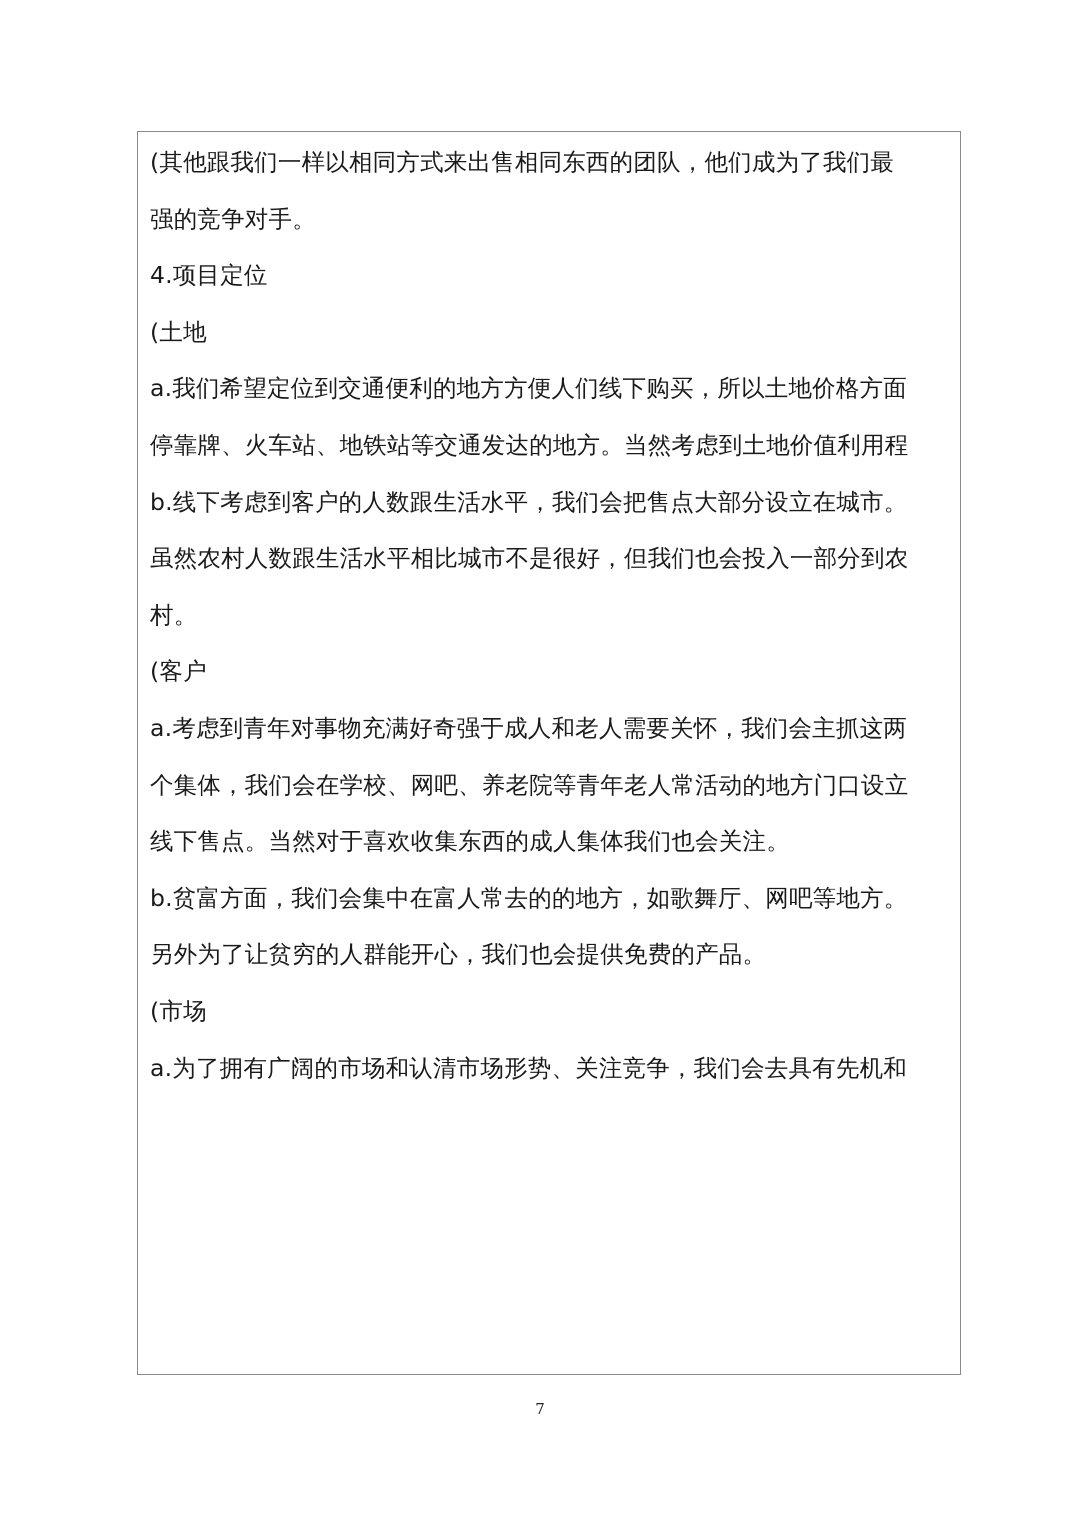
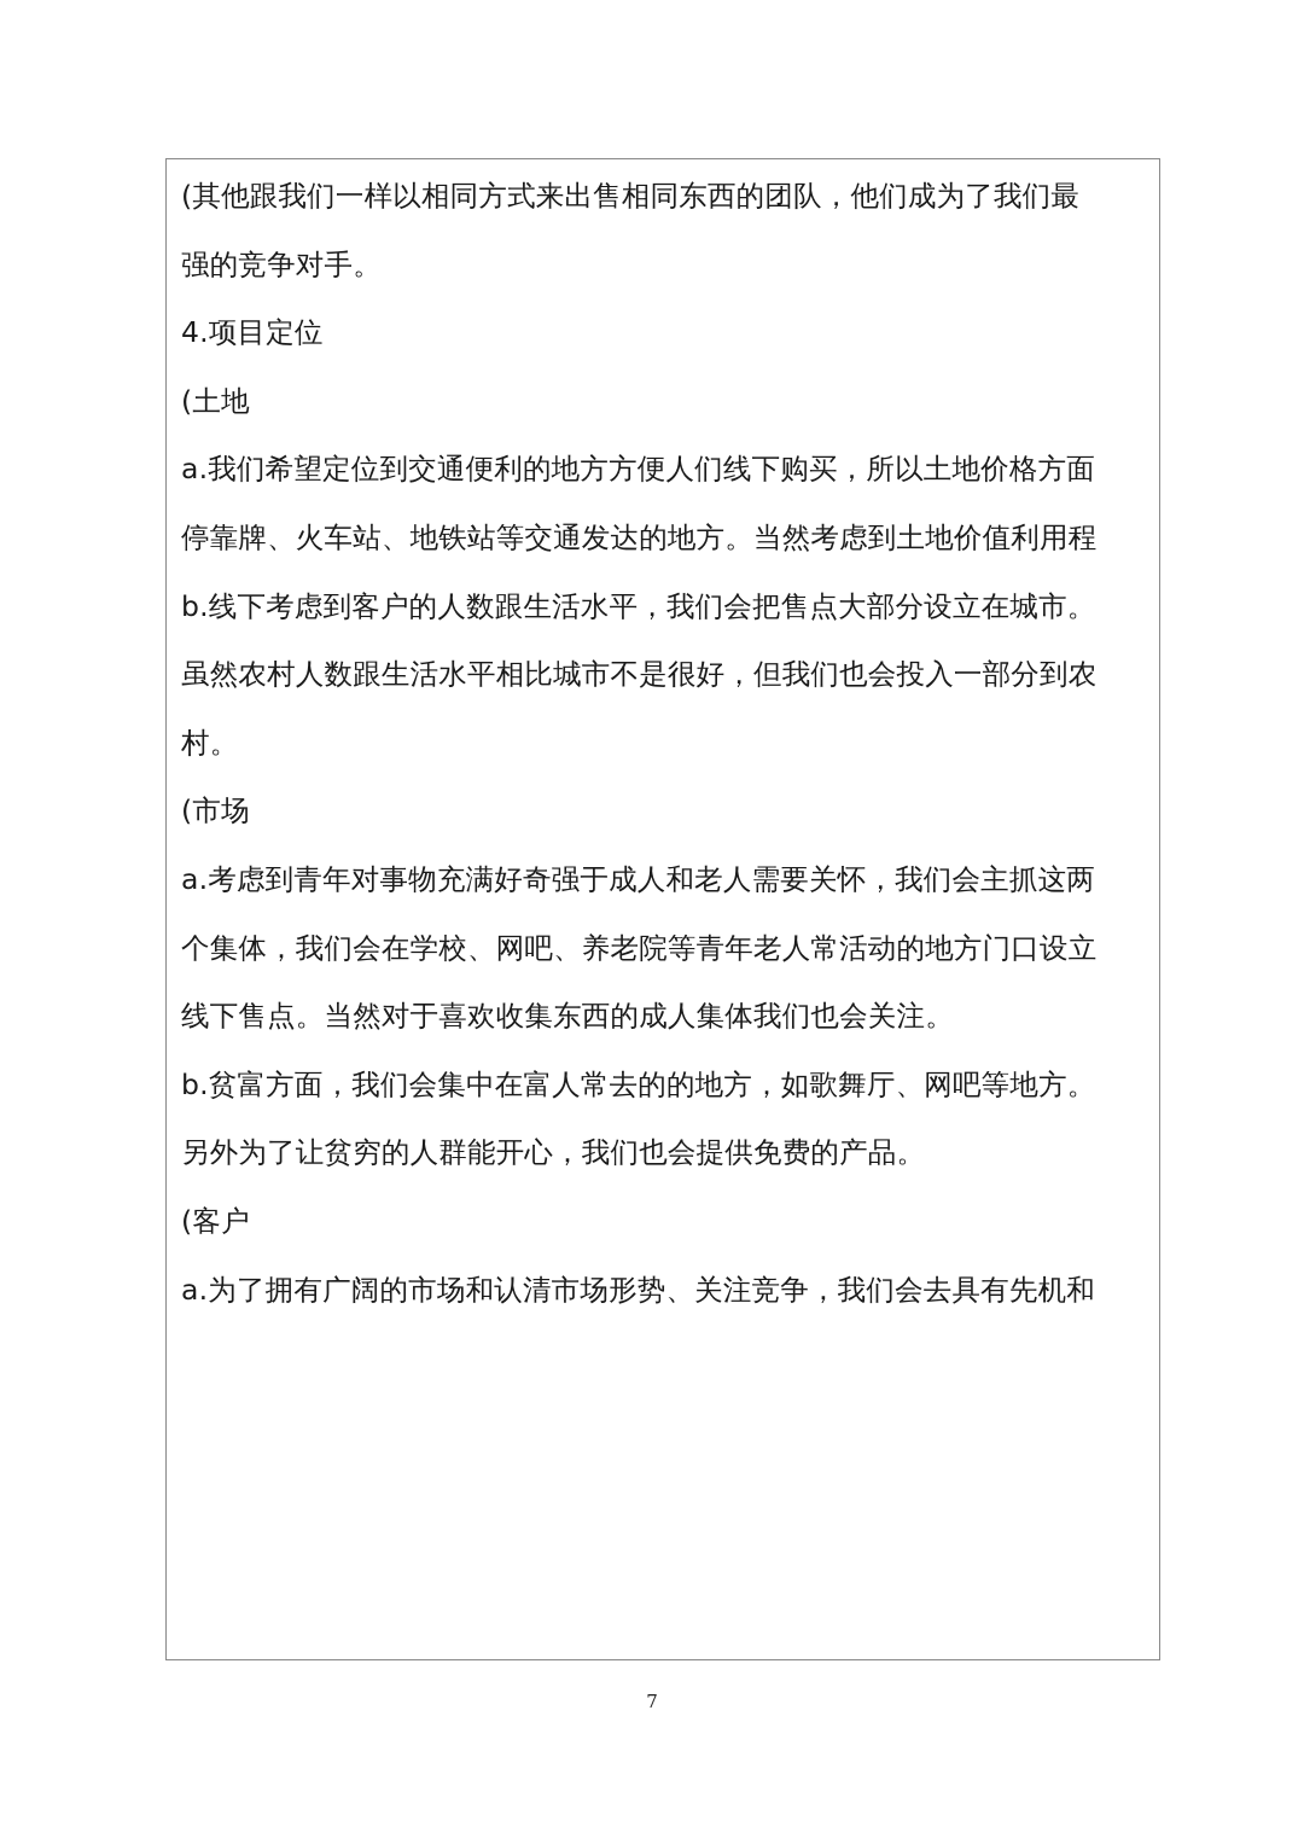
  (其他跟我们一样以相同方式来出售相同东西的团队，他们成为了我们最
  强的竞争对手。
  4.项目定位
  (土地
  a.我们希望定位到交通便利的地方方便人们线下购买，所以土地价格方面
  停靠牌、火车站、地铁站等交通发达的地方。当然考虑到土地价值利用程
  b.线下考虑到客户的人数跟生活水平，我们会把售点大部分设立在城市。
  虽然农村人数跟生活水平相比城市不是很好，但我们也会投入一部分到农
  村。
- (客户
+ (市场
  a.考虑到青年对事物充满好奇强于成人和老人需要关怀，我们会主抓这两
  个集体，我们会在学校、网吧、养老院等青年老人常活动的地方门口设立
  线下售点。当然对于喜欢收集东西的成人集体我们也会关注。
  b.贫富方面，我们会集中在富人常去的的地方，如歌舞厅、网吧等地方。
  另外为了让贫穷的人群能开心，我们也会提供免费的产品。
- (市场
+ (客户
  a.为了拥有广阔的市场和认清市场形势、关注竞争，我们会去具有先机和
  7
